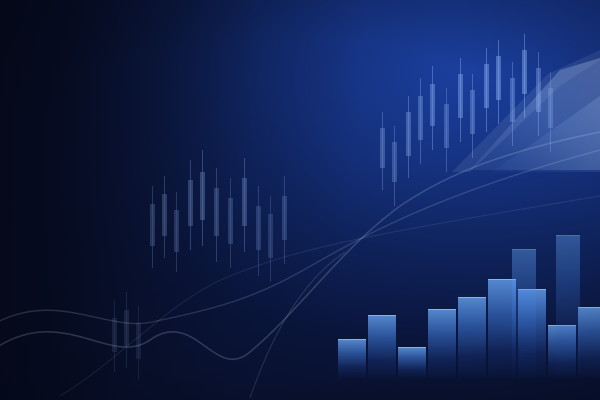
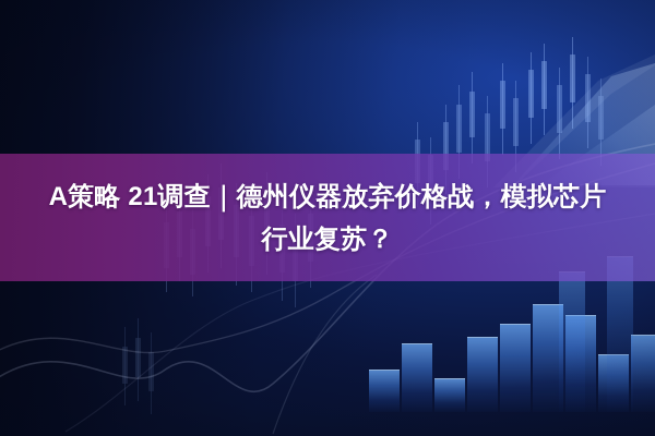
+ A策略 21调查｜德州仪器放弃价格战，模拟芯片
+ 行业复苏？
